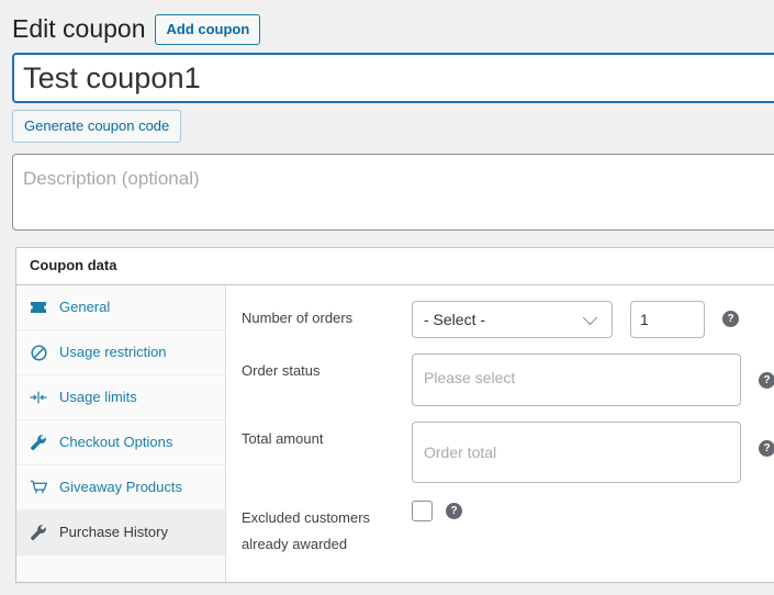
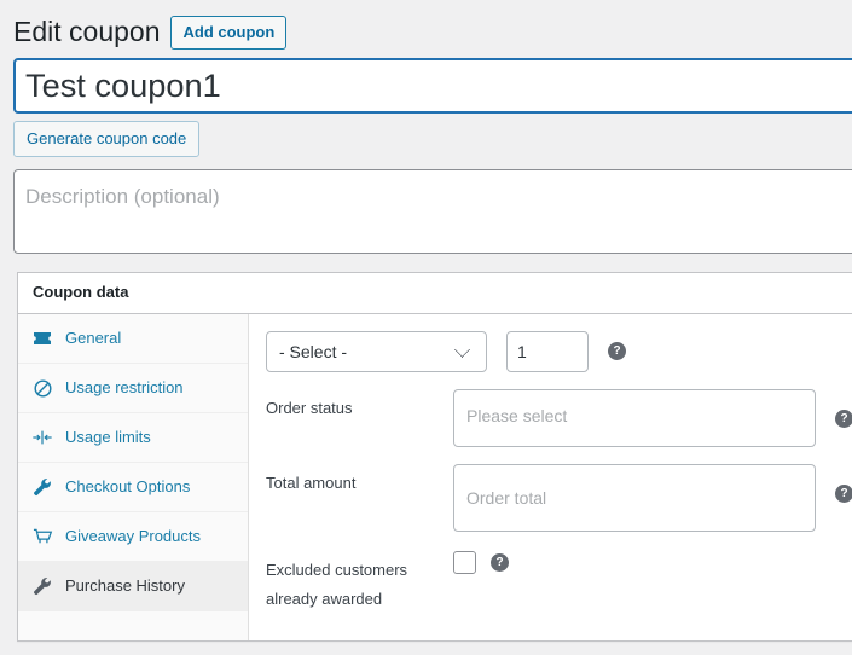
  Edit coupon
  Add coupon
  Test coupon1
  Generate coupon code
  Description (optional)
  Coupon data
  General
  Usage restriction
  Usage limits
  Checkout Options
  Giveaway Products
  Purchase History
- Number of orders
  - Select -
  1
  ?
  Order status
  Please select
  ?
  Total amount
  Order total
  ?
  Excluded customers
  already awarded
  ?
